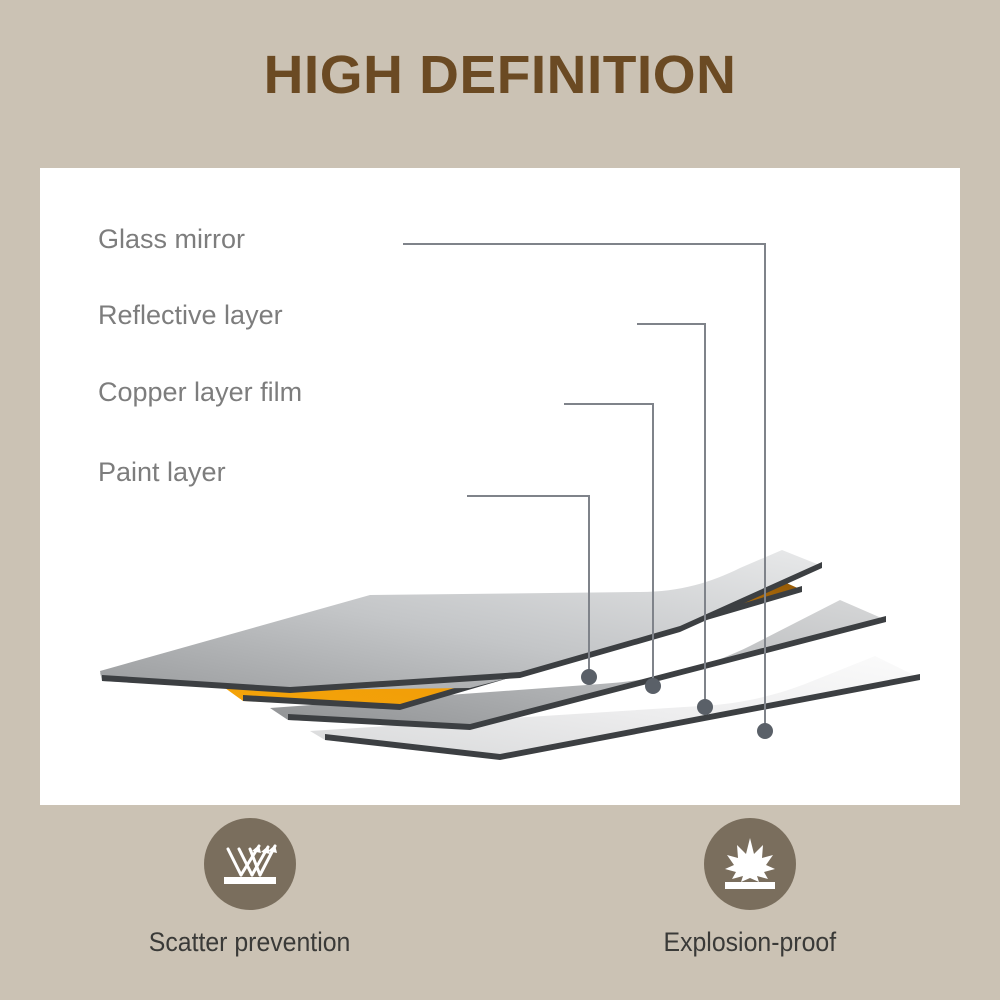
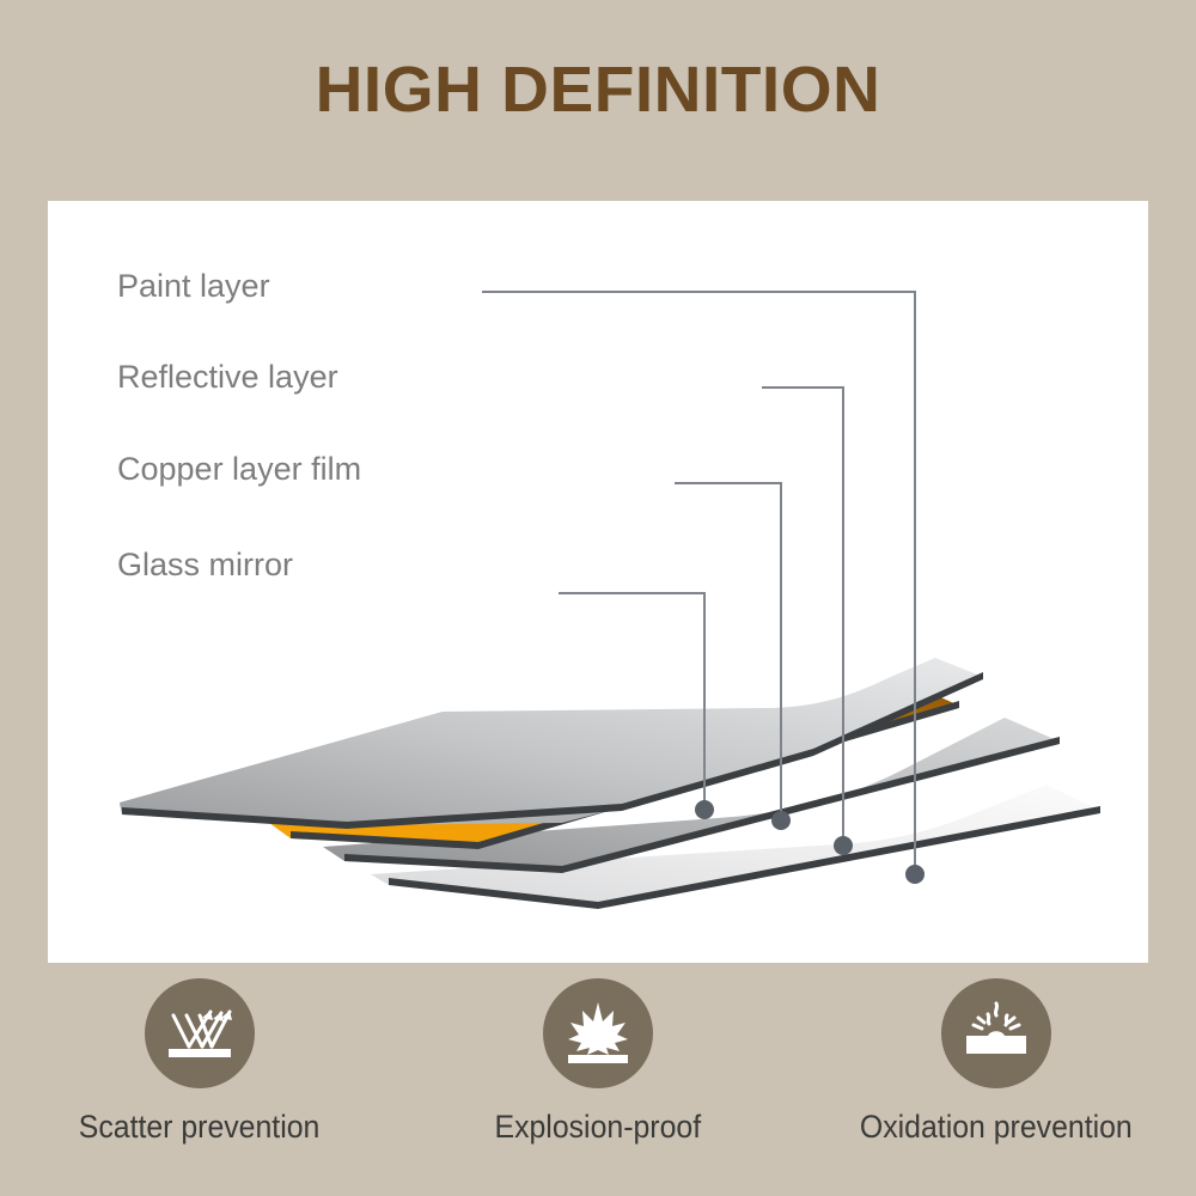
  HIGH DEFINITION
- Glass mirror
+ Paint layer
  Reflective layer
  Copper layer film
- Paint layer
+ Glass mirror
  Scatter prevention
  Explosion-proof
+ Oxidation prevention
